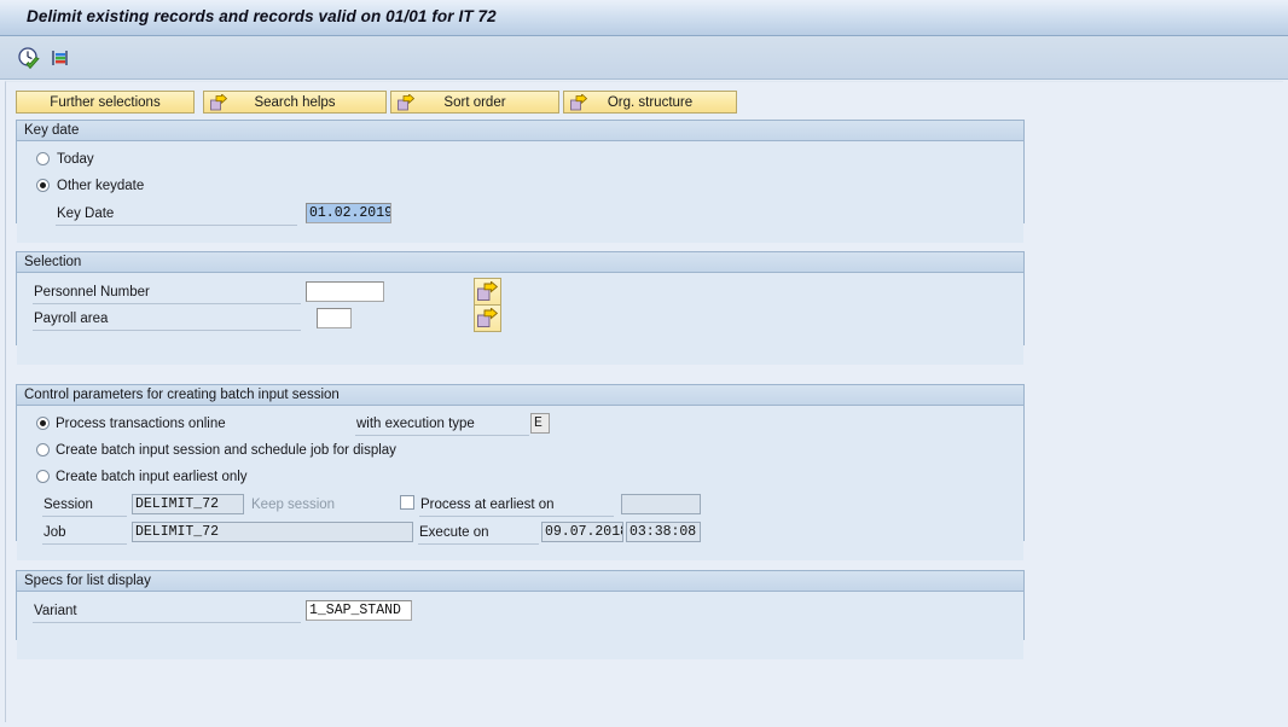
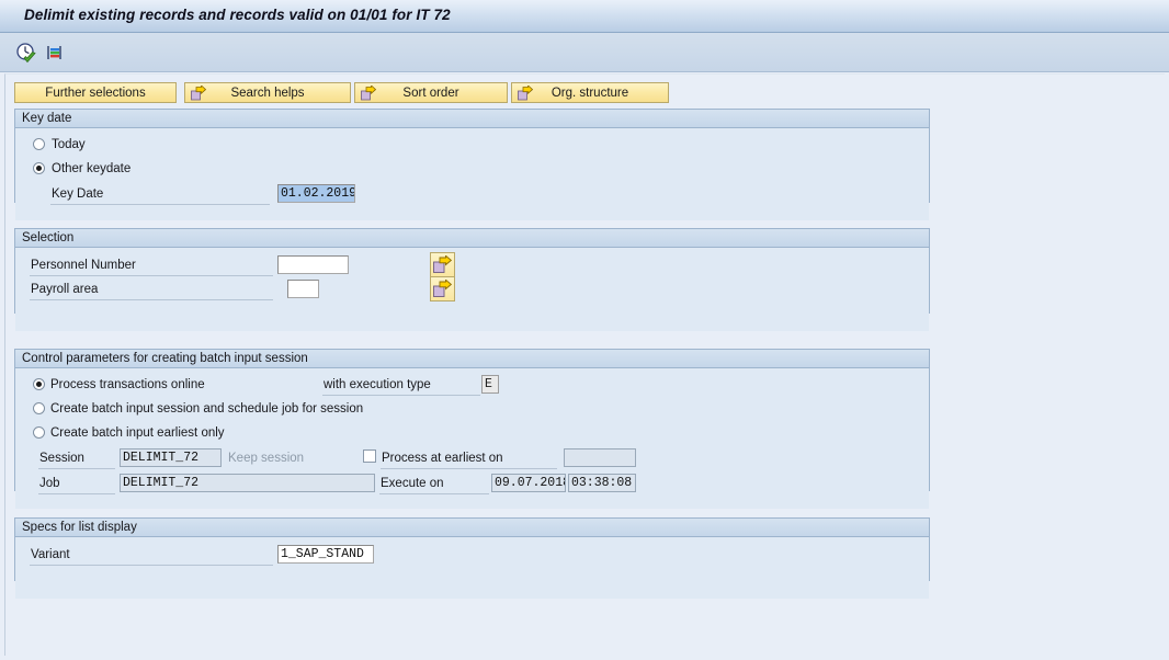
  Delimit existing records and records valid on 01/01 for IT 72
  Further selections
  Search helps
  Sort order
  Org. structure
  Key date
  Today
  Other keydate
  Key Date
  01.02.2019
  Selection
  Personnel Number
  Payroll area
  Control parameters for creating batch input session
  Process transactions online
  with execution type
  E
- Create batch input session and schedule job for display
+ Create batch input session and schedule job for session
  Create batch input earliest only
  Session
  DELIMIT_72
  Keep session
  Process at earliest on
  Job
  DELIMIT_72
  Execute on
  09.07.201
  03:38:08
  Specs for list display
  Variant
  1_SAP_STAND
